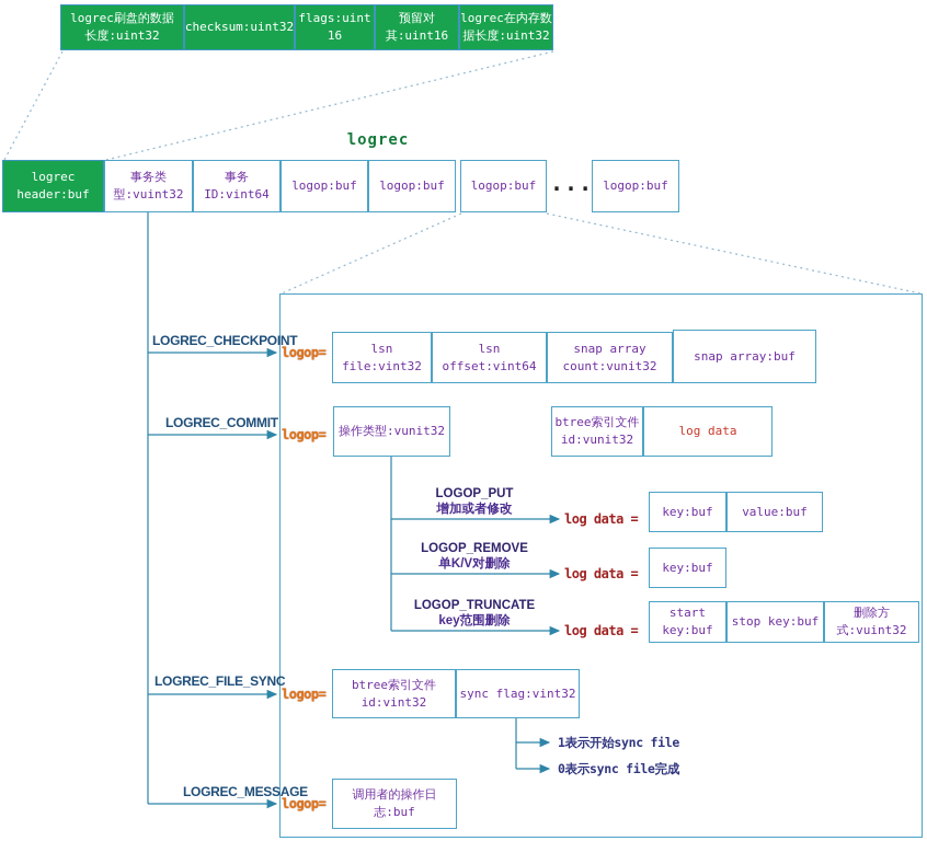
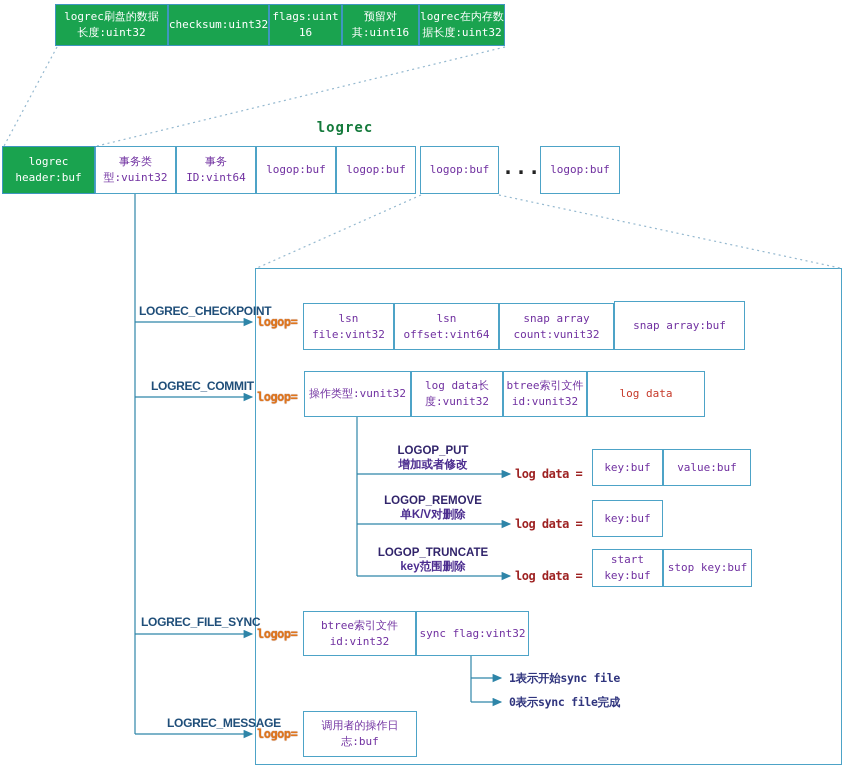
  logrec刷盘的数据
  长度:uint32
  checksum:uint32
  flags:uint
  16
  预留对
  其:uint16
  logrec在内存数
  据长度:uint32
  logrec
  logrec
  header:buf
  事务类
  型:vuint32
  事务
  ID:vint64
  logop:buf
  logop:buf
  logop:buf
  ...
  logop:buf
  LOGREC_CHECKPOINT
  logop=
  lsn
  file:vint32
  lsn
  offset:vint64
  snap array
  count:vunit32
  snap array:buf
  LOGREC_COMMIT
  logop=
  操作类型:vunit32
+ log data长
+ 度:vunit32
  btree索引文件
  id:vunit32
  log data
  LOGOP_PUT
  增加或者修改
  log data =
  key:buf
  value:buf
  LOGOP_REMOVE
  单K/V对删除
  log data =
  key:buf
  LOGOP_TRUNCATE
  key范围删除
  log data =
  start
  key:buf
  stop key:buf
- 删除方
- 式:vuint32
  LOGREC_FILE_SYNC
  logop=
  btree索引文件
  id:vint32
  sync flag:vint32
  1表示开始sync file
  0表示sync file完成
  LOGREC_MESSAGE
  logop=
  调用者的操作日
  志:buf
